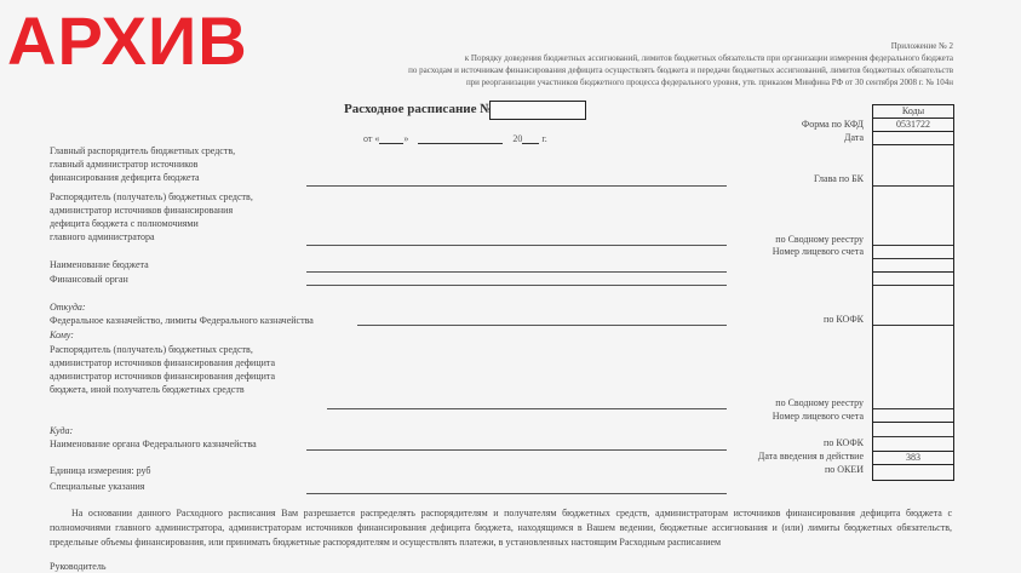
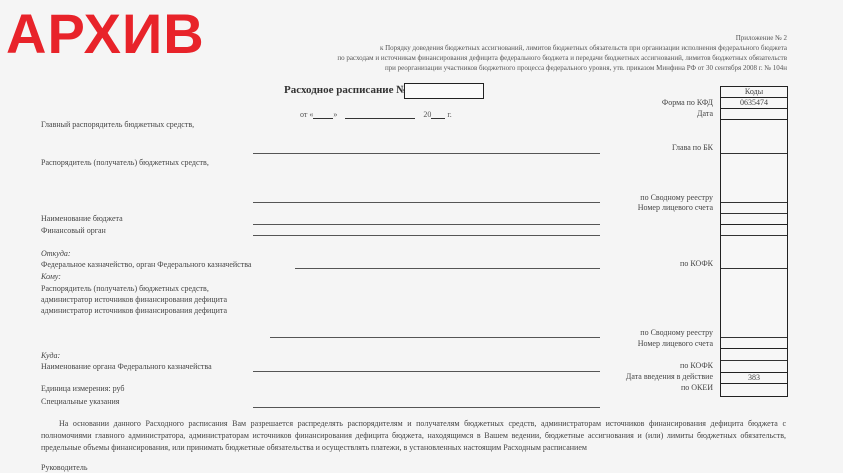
  АРХИВ
  Приложение № 2
- к Порядку доведения бюджетных ассигнований, лимитов бюджетных обязательств при организации измерения федерального бюджета
+ к Порядку доведения бюджетных ассигнований, лимитов бюджетных обязательств при организации исполнения федерального бюджета
- по расходам и источникам финансирования дефицита осуществлять бюджета и передачи бюджетных ассигнований, лимитов бюджетных обязательств
+ по расходам и источникам финансирования дефицита федерального бюджета и передачи бюджетных ассигнований, лимитов бюджетных обязательств
  при реорганизации участников бюджетного процесса федерального уровня, утв. приказом Минфина РФ от 30 сентября 2008 г. № 104н
  Расходное расписание №
  от « » 20 г.
  Главный распорядитель бюджетных средств,
- главный администратор источников
- финансирования дефицита бюджета
  Распорядитель (получатель) бюджетных средств,
- администратор источников финансирования
- дефицита бюджета с полномочиями
- главного администратора
  Наименование бюджета
  Финансовый орган
  Откуда:
- Федеральное казначейство, лимиты Федерального казначейства
+ Федеральное казначейство, орган Федерального казначейства
  Кому:
  Распорядитель (получатель) бюджетных средств,
  администратор источников финансирования дефицита
  администратор источников финансирования дефицита
- бюджета, иной получатель бюджетных средств
  Куда:
  Наименование органа Федерального казначейства
  Единица измерения: руб
  Специальные указания
  Форма по КФД
  Дата
  Глава по БК
  по Сводному реестру
  Номер лицевого счета
  по КОФК
  по Сводному реестру
  Номер лицевого счета
  по КОФК
  Дата введения в действие
  по ОКЕИ
  Коды
- 0531722
+ 0635474
  383
- На основании данного Расходного расписания Вам разрешается распределять распорядителям и получателям бюджетных средств, администраторам источников финансирования дефицита бюджета с полномочиями главного администратора, администраторам источников финансирования дефицита бюджета, находящимся в Вашем ведении, бюджетные ассигнования и (или) лимиты бюджетных обязательств, предельные объемы финансирования, или принимать бюджетные распорядителям и осуществлять платежи, в установленных настоящим Расходным расписанием
+ На основании данного Расходного расписания Вам разрешается распределять распорядителям и получателям бюджетных средств, администраторам источников финансирования дефицита бюджета с полномочиями главного администратора, администраторам источников финансирования дефицита бюджета, находящимся в Вашем ведении, бюджетные ассигнования и (или) лимиты бюджетных обязательств, предельные объемы финансирования, или принимать бюджетные обязательства и осуществлять платежи, в установленных настоящим Расходным расписанием
  Руководитель
